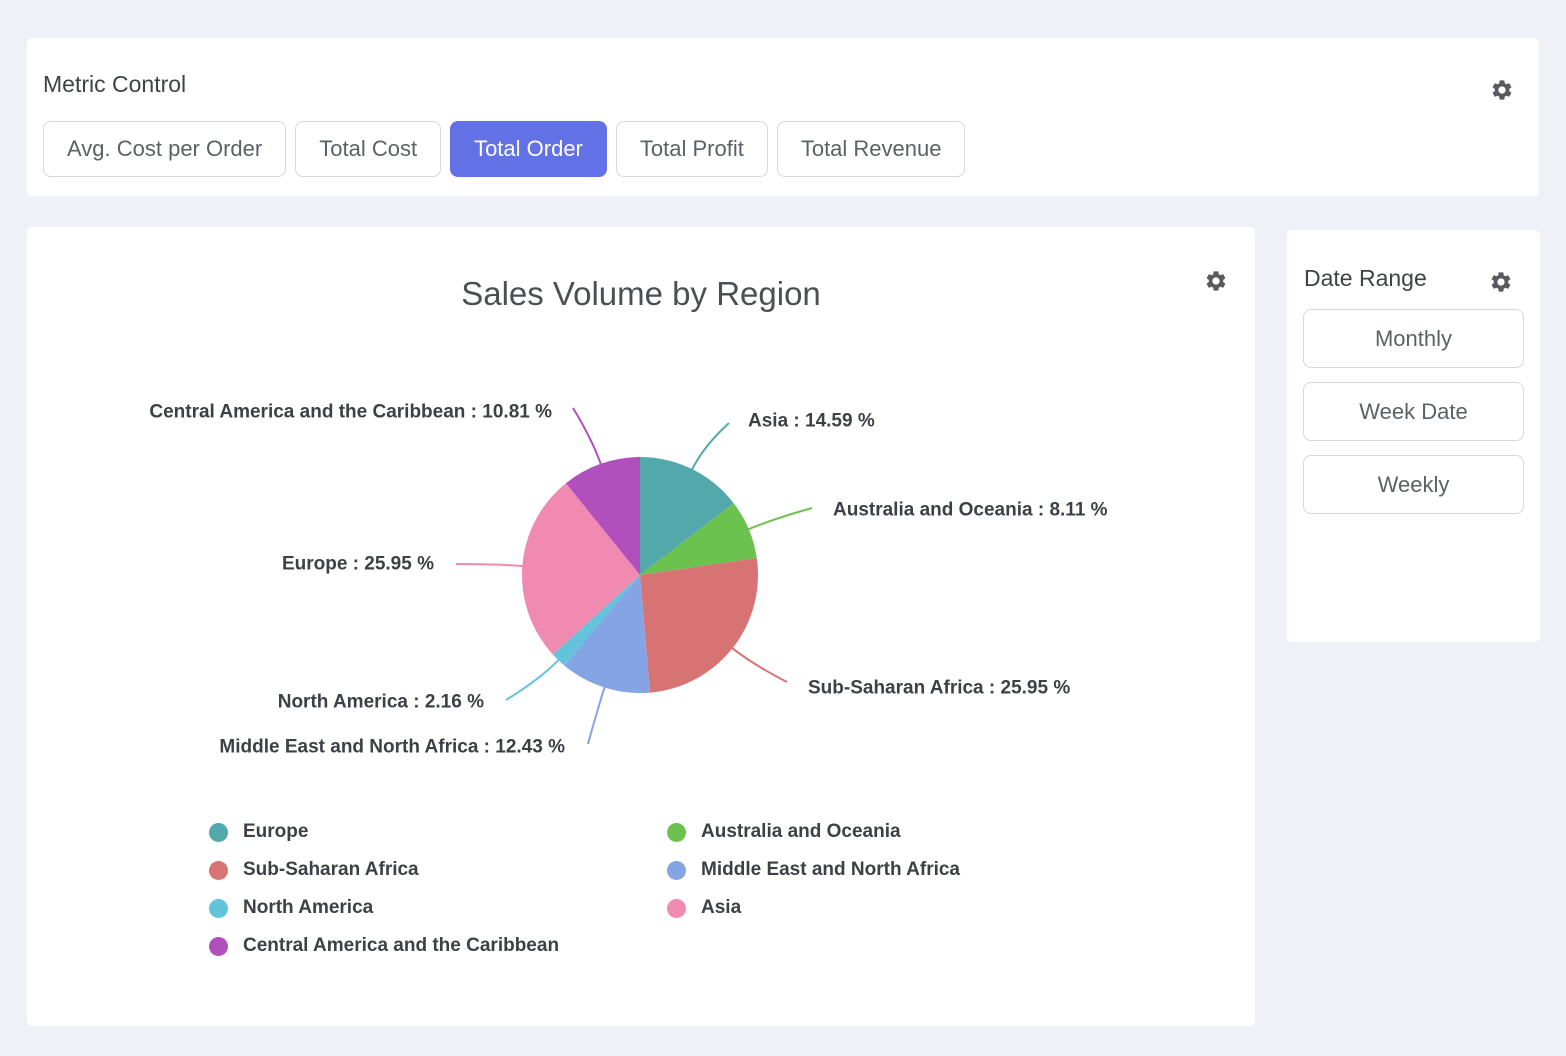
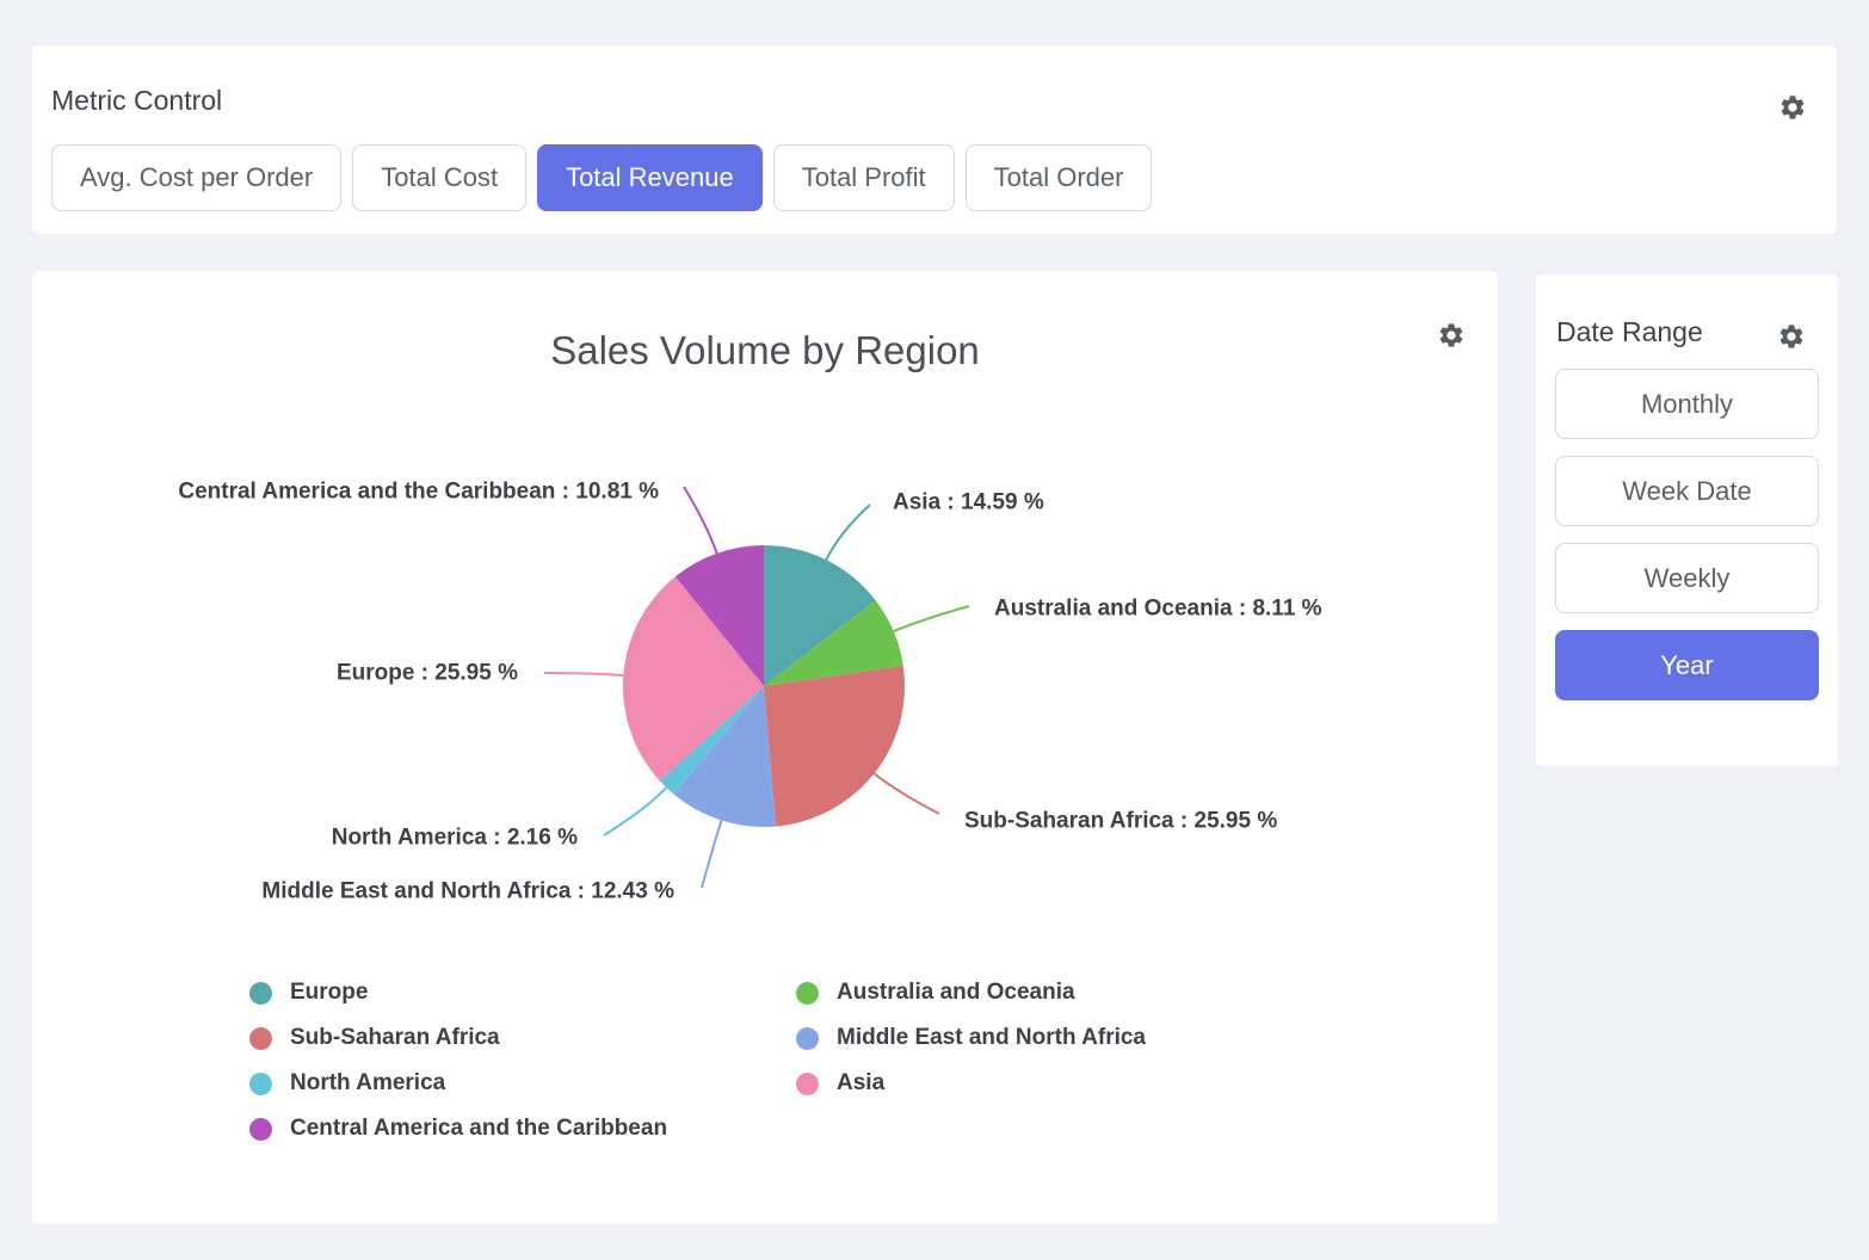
  Metric Control
  Avg. Cost per Order
  Total Cost
- Total Order
+ Total Revenue
  Total Profit
- Total Revenue
+ Total Order
  Sales Volume by Region
  Asia : 14.59 %
  Australia and Oceania : 8.11 %
  Sub-Saharan Africa : 25.95 %
  Middle East and North Africa : 12.43 %
  North America : 2.16 %
  Europe : 25.95 %
  Central America and the Caribbean : 10.81 %
  Europe
  Sub-Saharan Africa
  North America
  Central America and the Caribbean
  Australia and Oceania
  Middle East and North Africa
  Asia
  Date Range
  Monthly
  Week Date
  Weekly
+ Year
